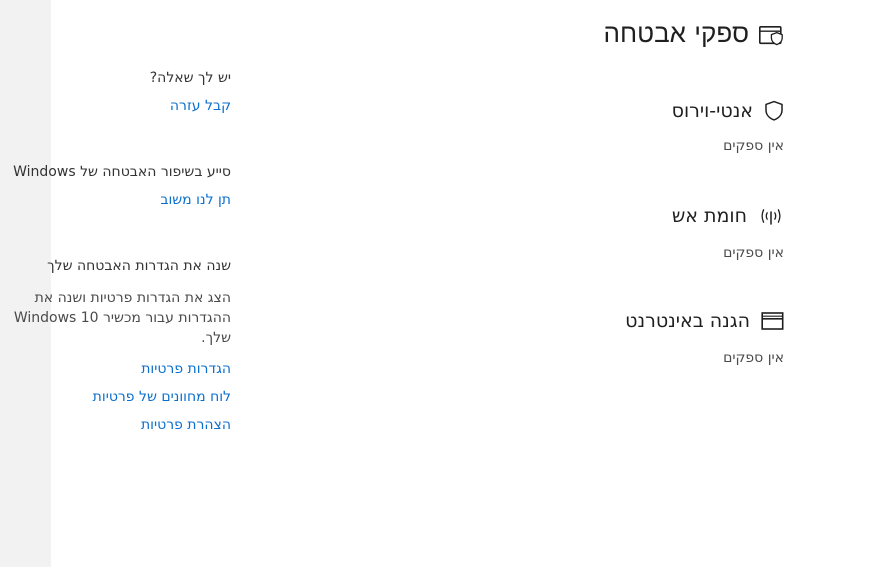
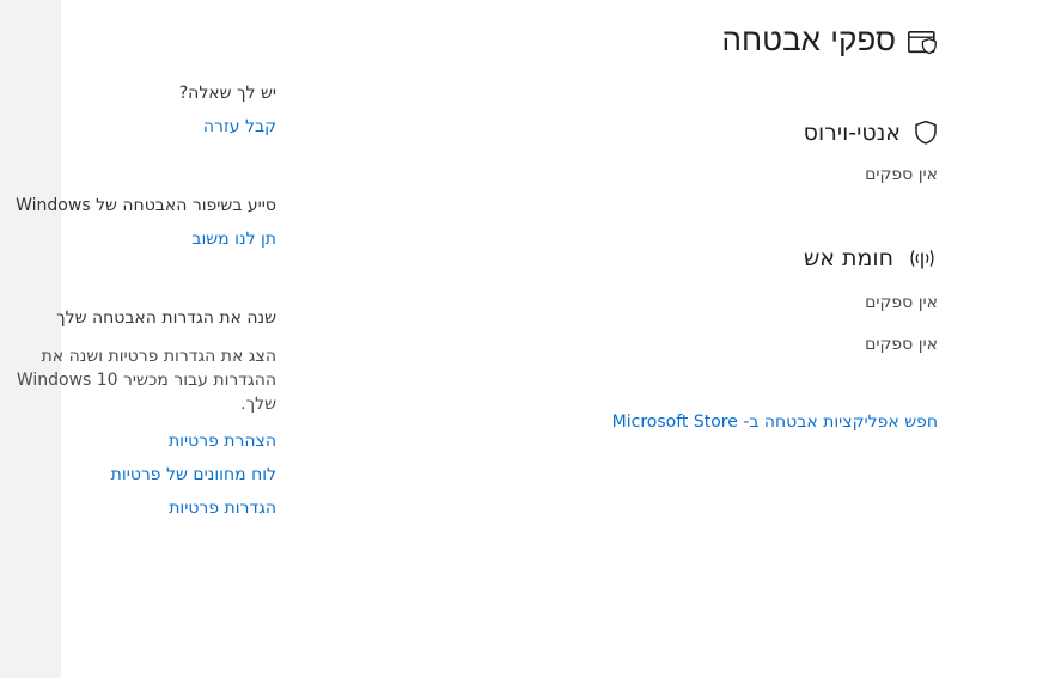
  ספקי אבטחה
  אנטי-וירוס
  אין ספקים
  חומת אש
  אין ספקים
- הגנה באינטרנט
  אין ספקים
+ חפש אפליקציות אבטחה ב- Microsoft Store
  יש לך שאלה?
  קבל עזרה
  סייע בשיפור האבטחה של Windows
  תן לנו משוב
  שנה את הגדרות האבטחה שלך
  הצג את הגדרות פרטיות ושנה את ההגדרות עבור מכשיר Windows 10 שלך.
- הגדרות פרטיות
+ הצהרת פרטיות
  לוח מחוונים של פרטיות
- הצהרת פרטיות
+ הגדרות פרטיות
